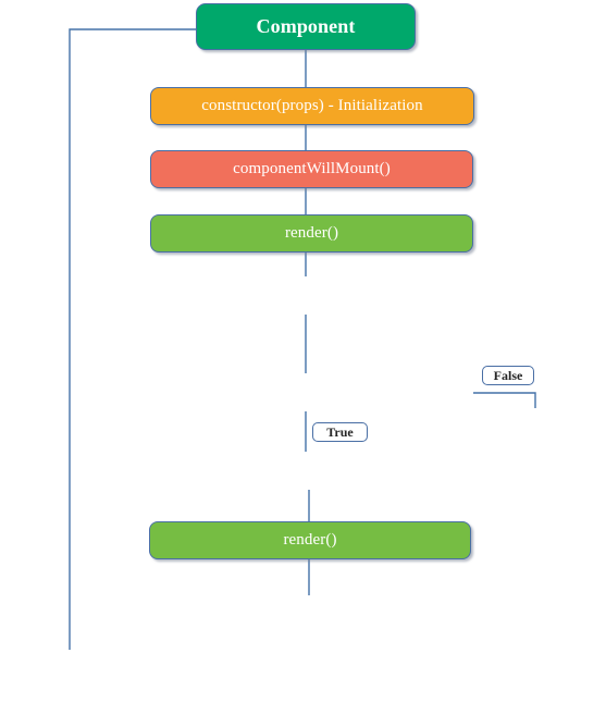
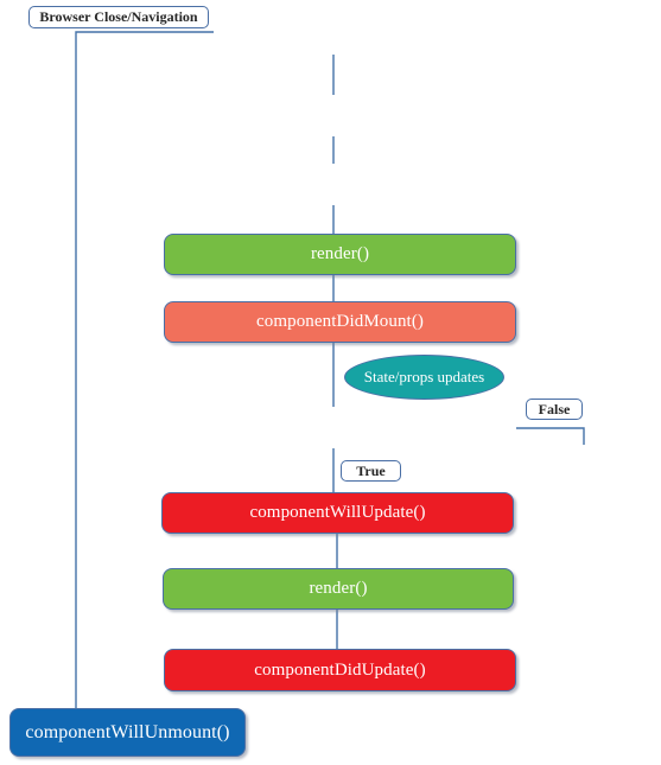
- Component
- constructor(props) - Initialization
- componentWillMount()
  render()
+ componentDidMount()
+ componentWillUpdate()
  render()
+ componentDidUpdate()
+ componentWillUnmount()
+ State/props updates
+ Browser Close/Navigation
  False
  True
